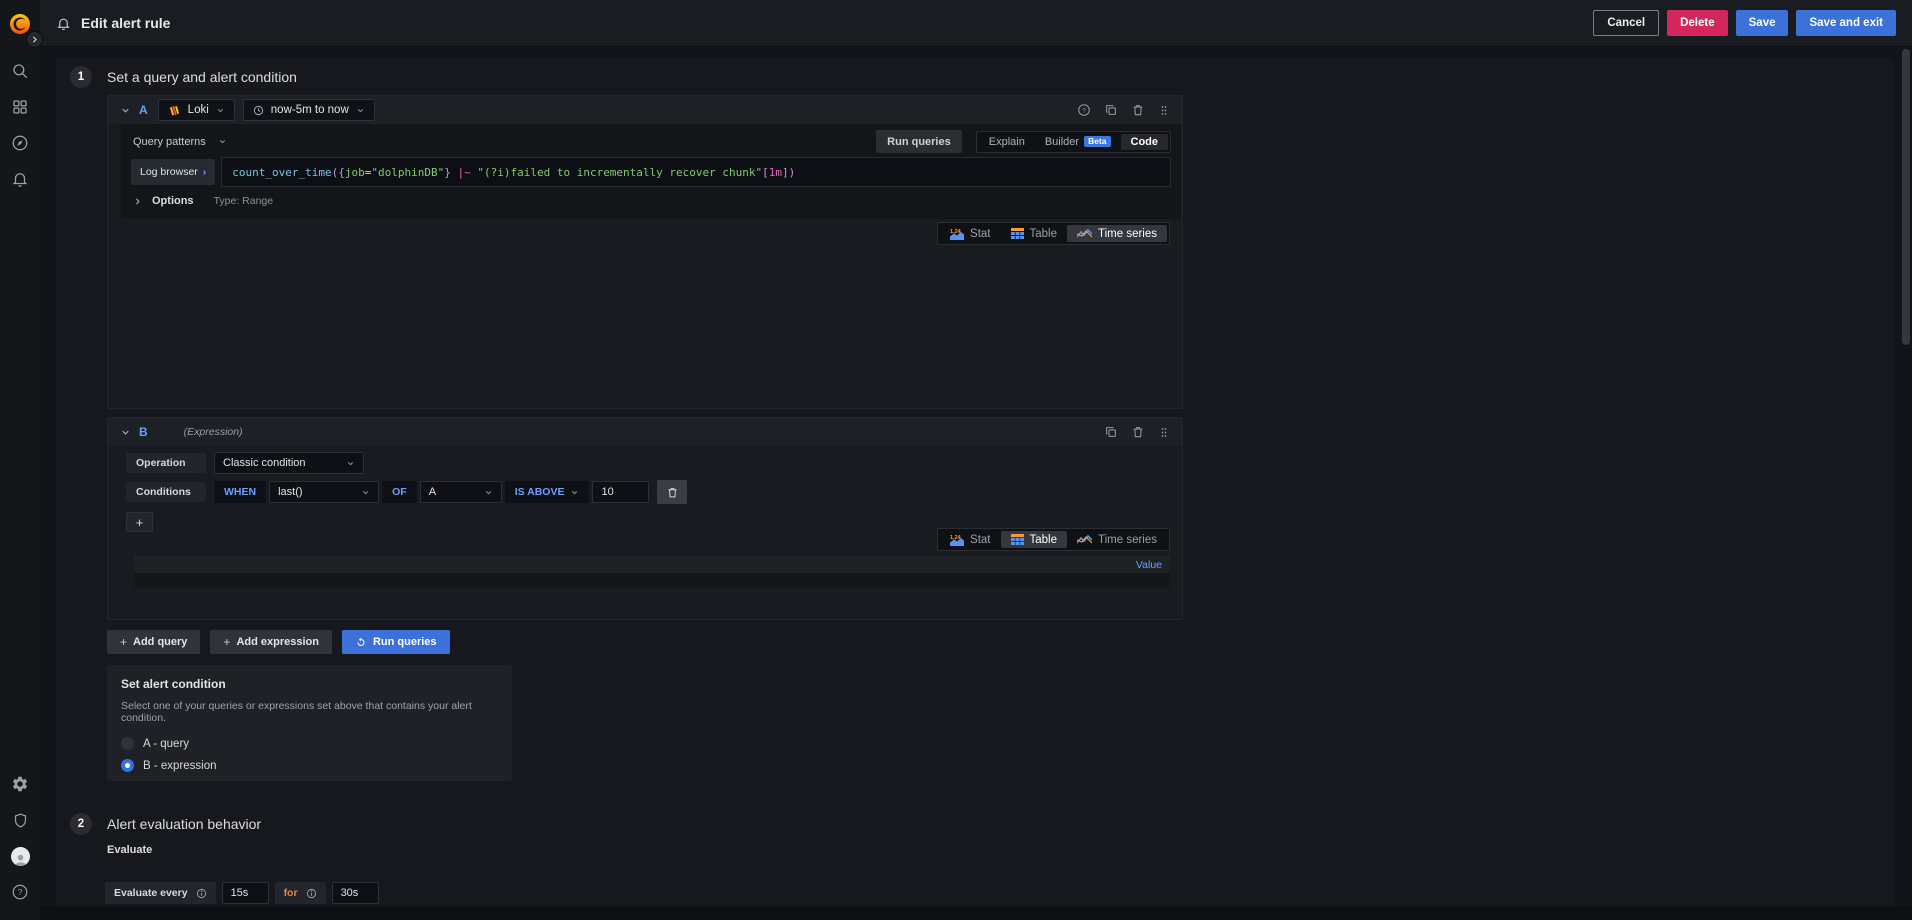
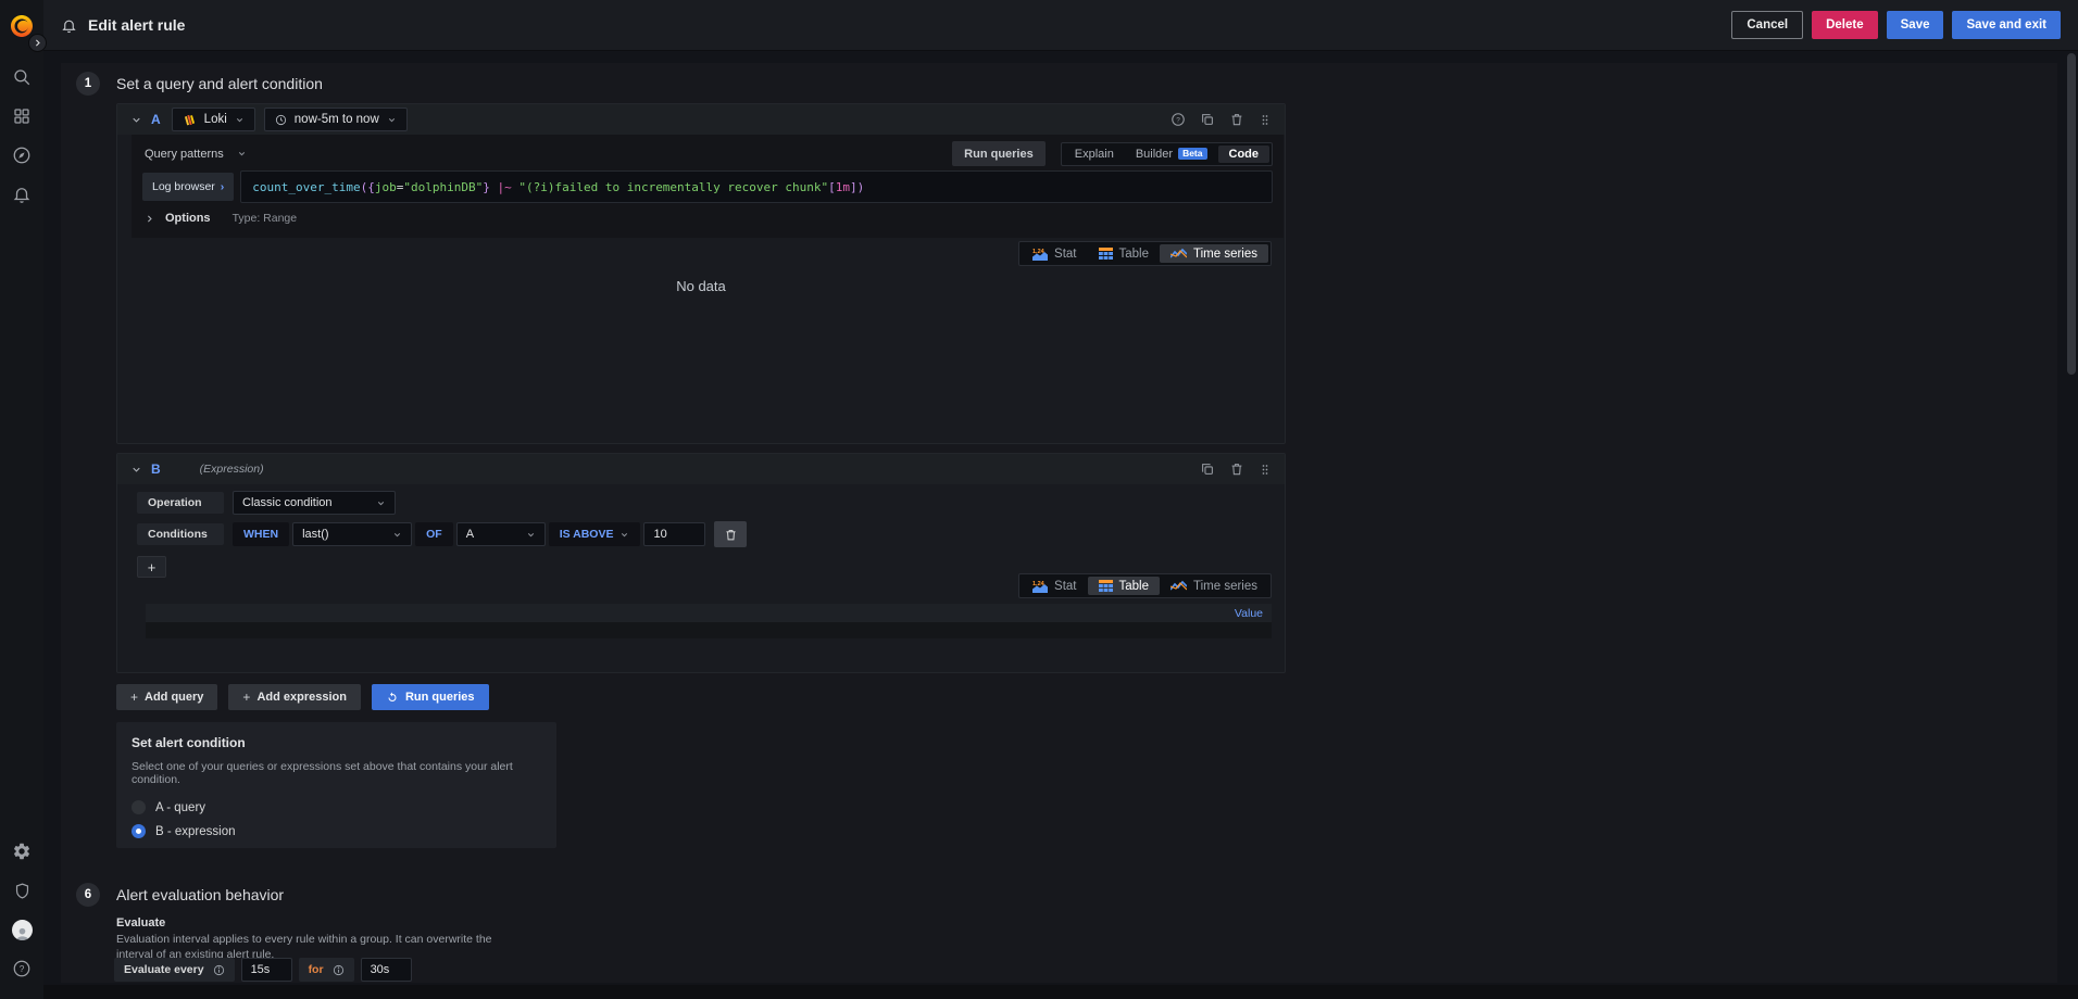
  ?
  Edit alert rule
  Cancel
  Delete
  Save
  Save and exit
  1
  Set a query and alert condition
  A
  Loki
  now-5m to now
  Query patterns
  Run queries
  Explain
  Builder
  Beta
  Code
  Log browser
  ›
  count_over_time
  (
  {
  job
  =
  "dolphinDB"
  }
  |~
  "(?i)failed to incrementally recover chunk"
  [
  1m
  ]
  )
  Options
  Type: Range
  Stat
  Table
  Time series
+ No data
  B
  (Expression)
  Operation
  Classic condition
  Conditions
  WHEN
  last()
  OF
  A
  IS ABOVE
  10
  +
  Stat
  Table
  Time series
  Value
  +
  Add query
  +
  Add expression
  Run queries
  Set alert condition
  Select one of your queries or expressions set above that contains your alert condition.
  A - query
  B - expression
- 2
+ 6
  Alert evaluation behavior
  Evaluate
+ Evaluation interval applies to every rule within a group. It can overwrite the interval of an existing alert rule.
  Evaluate every
  15s
  for
  30s
